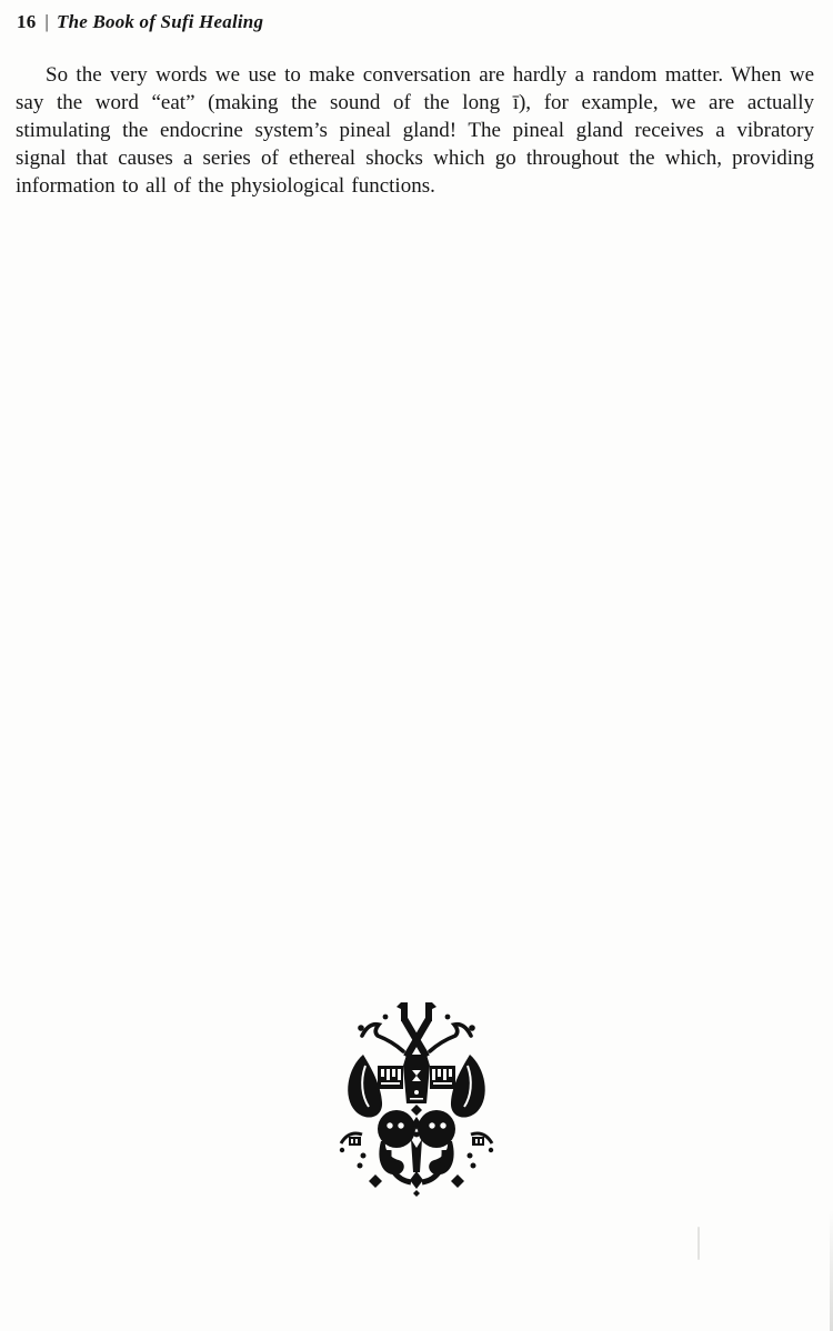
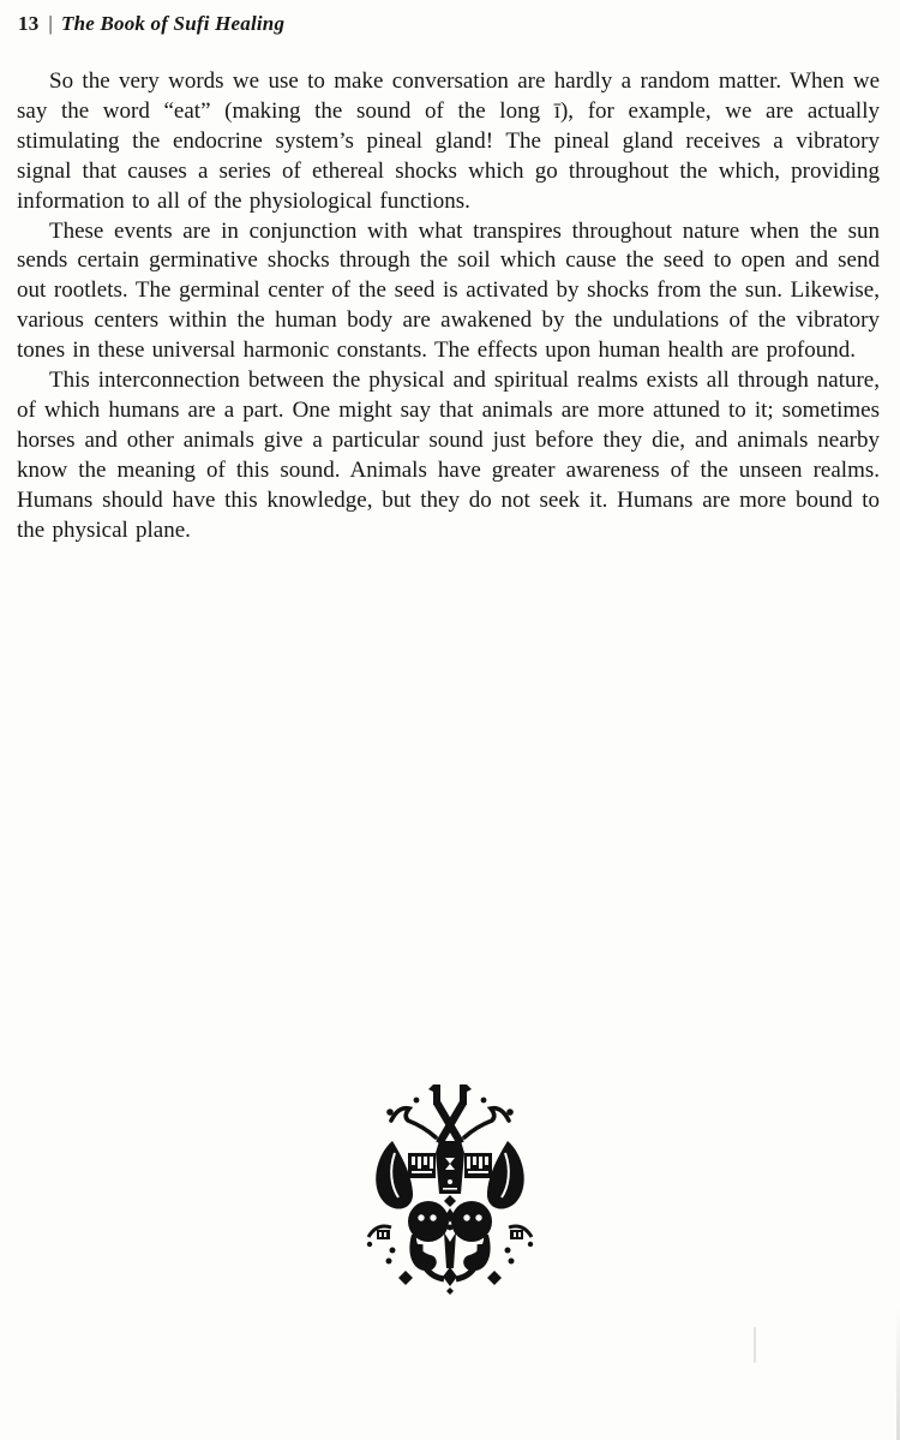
- 16 | The Book of Sufi Healing
+ 13 | The Book of Sufi Healing
  So the very words we use to make conversation are hardly a random matter. When we say the word “eat” (making the sound of the long ī), for example, we are actually stimulating the endocrine system’s pineal gland! The pineal gland receives a vibratory signal that causes a series of ethereal shocks which go throughout the which, providing information to all of the physiological functions.
+ These events are in conjunction with what transpires throughout nature when the sun sends certain germinative shocks through the soil which cause the seed to open and send out rootlets. The germinal center of the seed is activated by shocks from the sun. Likewise, various centers within the human body are awakened by the undulations of the vibratory tones in these universal harmonic constants. The effects upon human health are profound.
+ This interconnection between the physical and spiritual realms exists all through nature, of which humans are a part. One might say that animals are more attuned to it; sometimes horses and other animals give a particular sound just before they die, and animals nearby know the meaning of this sound. Animals have greater awareness of the unseen realms. Humans should have this knowledge, but they do not seek it. Humans are more bound to the physical plane.
